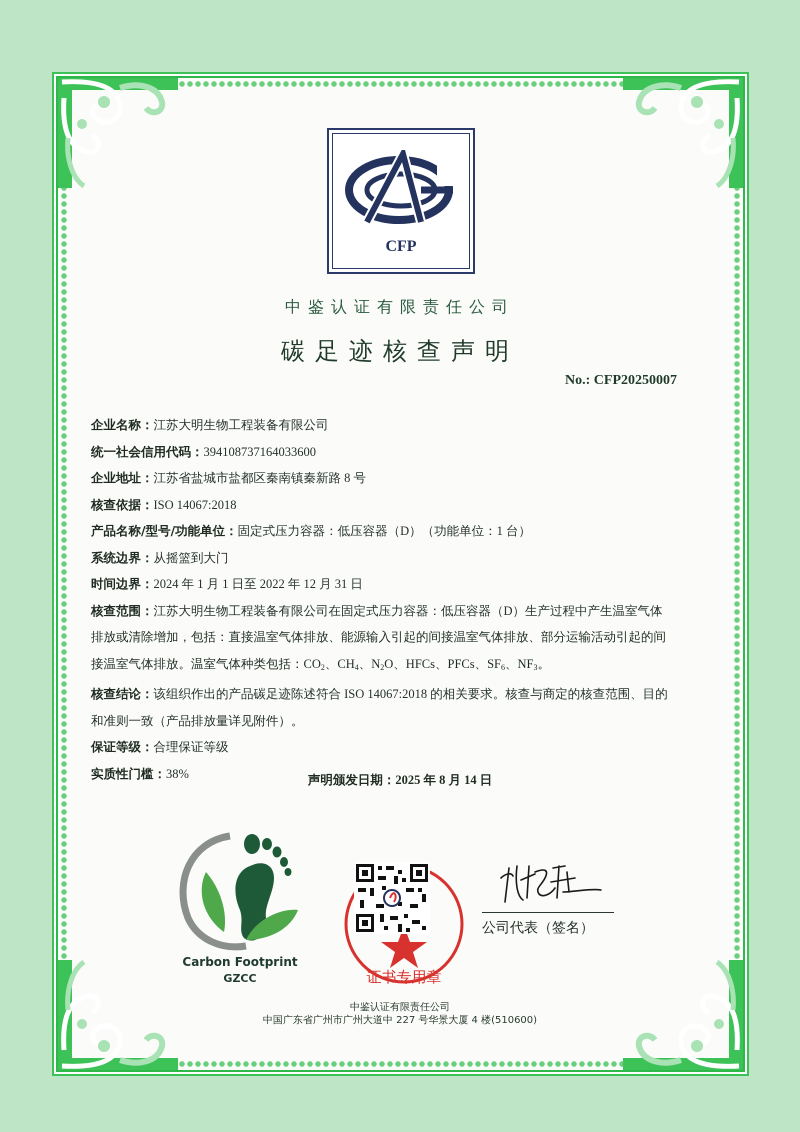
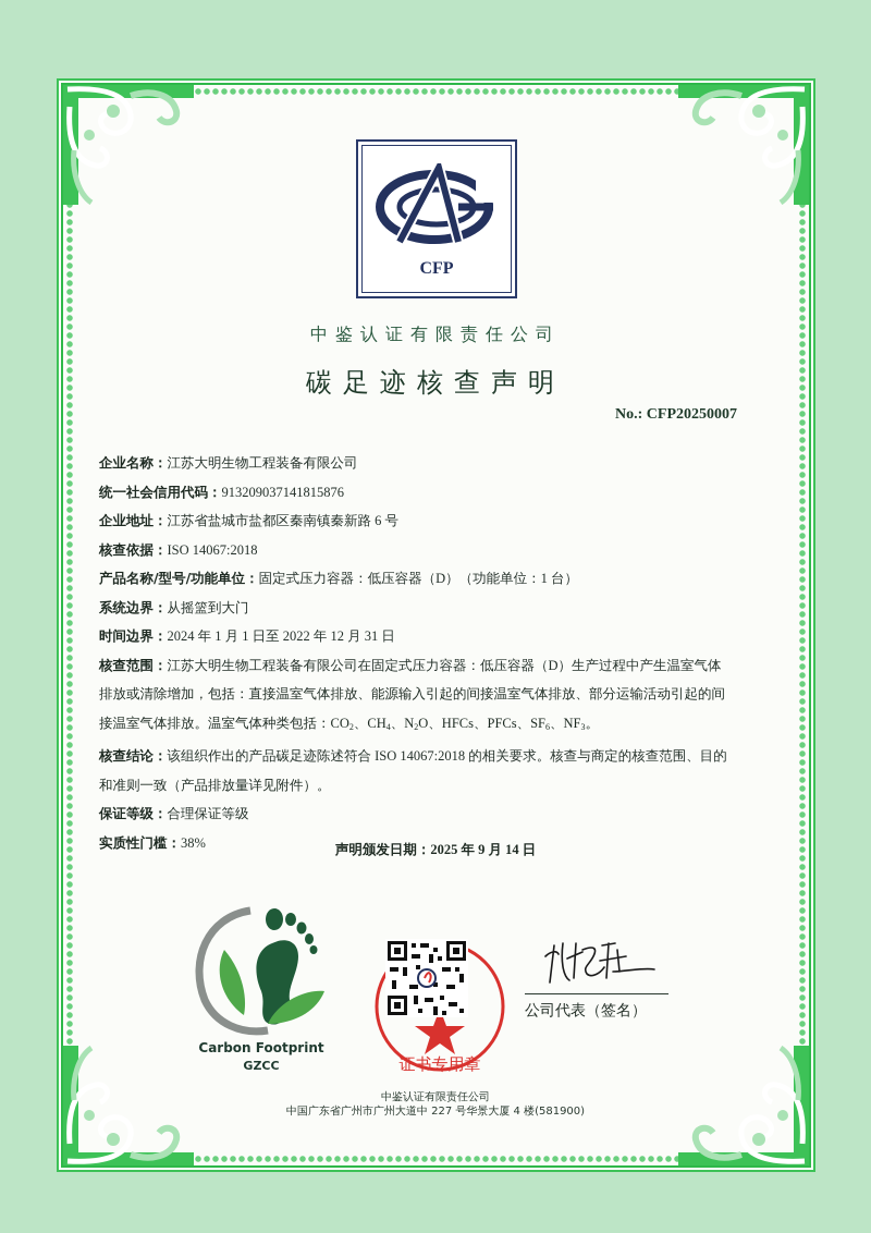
  CFP
  中鉴认证有限责任公司
  碳足迹核查声明
  No.: CFP20250007
  企业名称：江苏大明生物工程装备有限公司
- 统一社会信用代码：394108737164033600
+ 统一社会信用代码：913209037141815876
- 企业地址：江苏省盐城市盐都区秦南镇秦新路 8 号
+ 企业地址：江苏省盐城市盐都区秦南镇秦新路 6 号
  核查依据：ISO 14067:2018
  产品名称/型号/功能单位：固定式压力容器：低压容器（D）（功能单位：1 台）
  系统边界：从摇篮到大门
  时间边界：2024 年 1 月 1 日至 2022 年 12 月 31 日
  核查范围：江苏大明生物工程装备有限公司在固定式压力容器：低压容器（D）生产过程中产生温室气体
  排放或清除增加，包括：直接温室气体排放、能源输入引起的间接温室气体排放、部分运输活动引起的间
  接温室气体排放。温室气体种类包括：CO2、CH4、N2O、HFCs、PFCs、SF6、NF3。
  核查结论：该组织作出的产品碳足迹陈述符合 ISO 14067:2018 的相关要求。核查与商定的核查范围、目的
  和准则一致（产品排放量详见附件）。
  保证等级：合理保证等级
  实质性门槛：38%
- 声明颁发日期：2025 年 8 月 14 日
+ 声明颁发日期：2025 年 9 月 14 日
  Carbon Footprint
  GZCC
  证书专用章
  公司代表（签名）
  中鉴认证有限责任公司
- 中国广东省广州市广州大道中 227 号华景大厦 4 楼(510600)
+ 中国广东省广州市广州大道中 227 号华景大厦 4 楼(581900)
